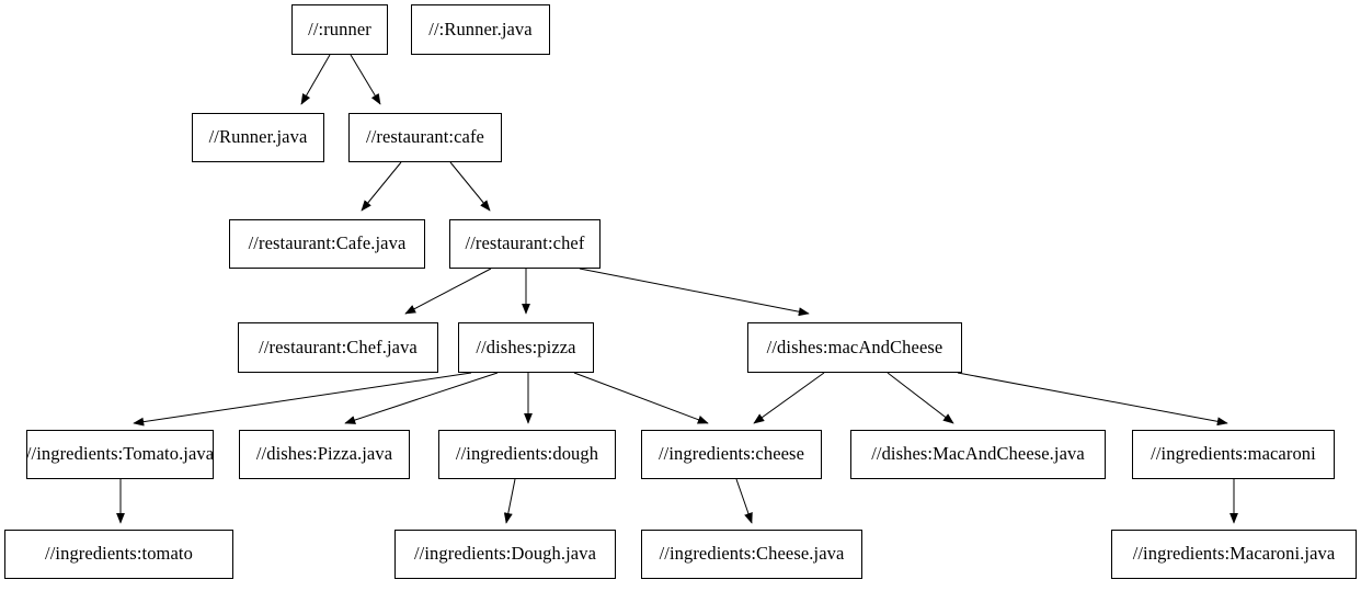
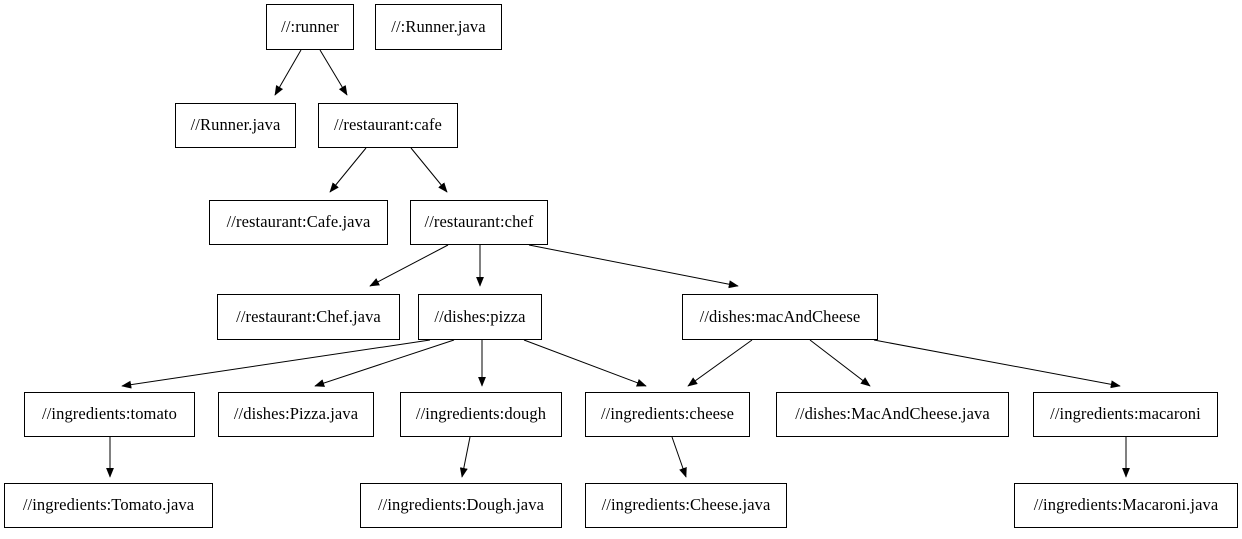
  //:runner
  //:Runner.java
  //Runner.java
  //restaurant:cafe
  //restaurant:Cafe.java
  //restaurant:chef
  //restaurant:Chef.java
  //dishes:pizza
  //dishes:macAndCheese
- //ingredients:Tomato.java
+ //ingredients:tomato
  //dishes:Pizza.java
  //ingredients:dough
  //ingredients:cheese
  //dishes:MacAndCheese.java
  //ingredients:macaroni
- //ingredients:tomato
+ //ingredients:Tomato.java
  //ingredients:Dough.java
  //ingredients:Cheese.java
  //ingredients:Macaroni.java
